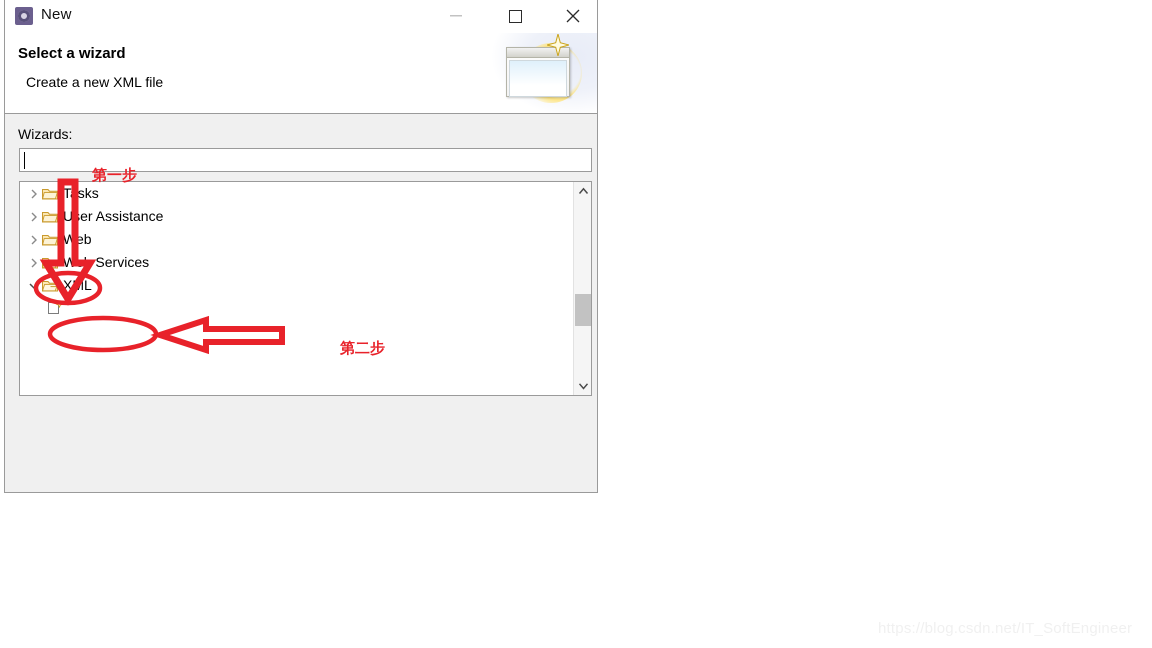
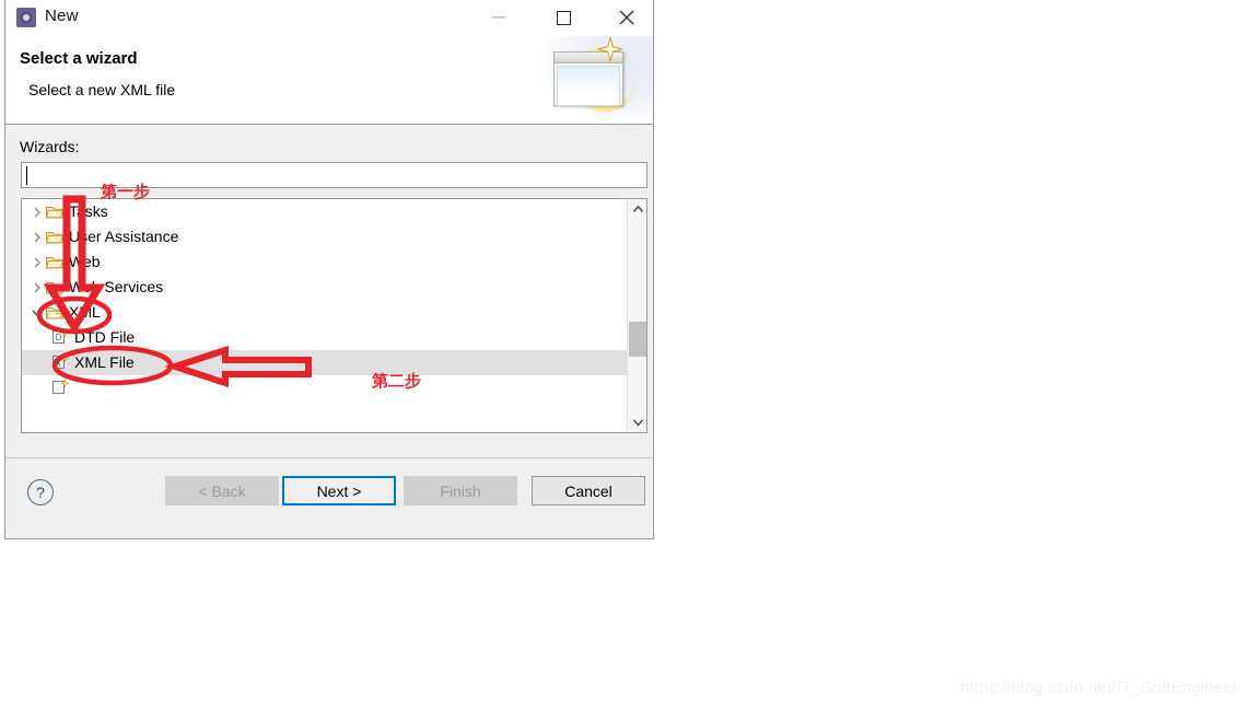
  New
  Select a wizard
- Create a new XML file
+ Select a new XML file
  Wizards:
  Tsks
  Uer Assistance
  Web
  W Services
+ D
+ DTD File
+ x
+ XML File
+ ?
+ < Back
+ Next >
+ Finish
+ Cancel
  第一步
  第二步
